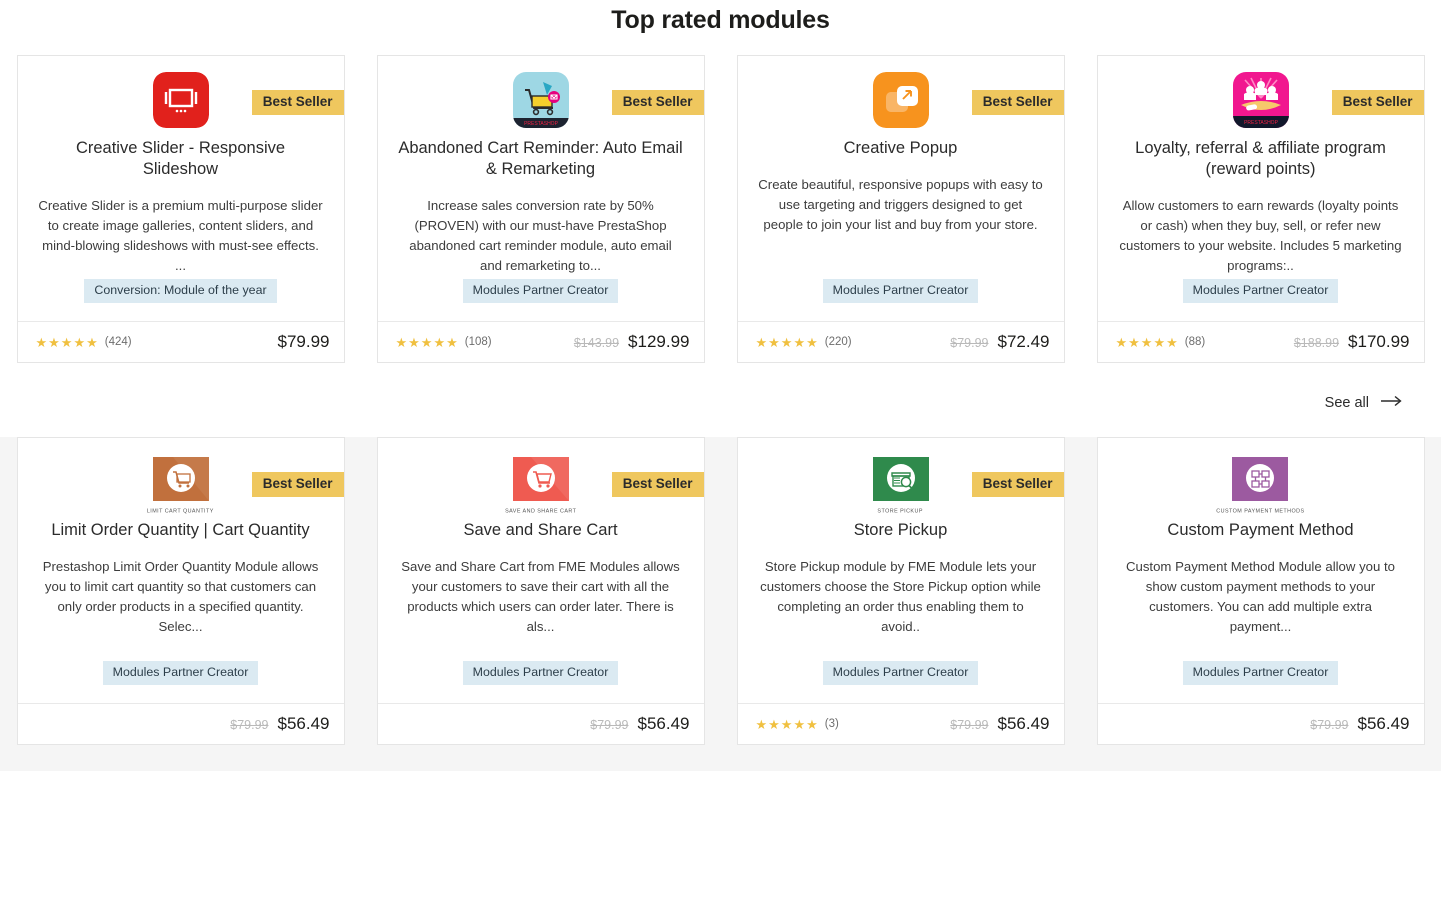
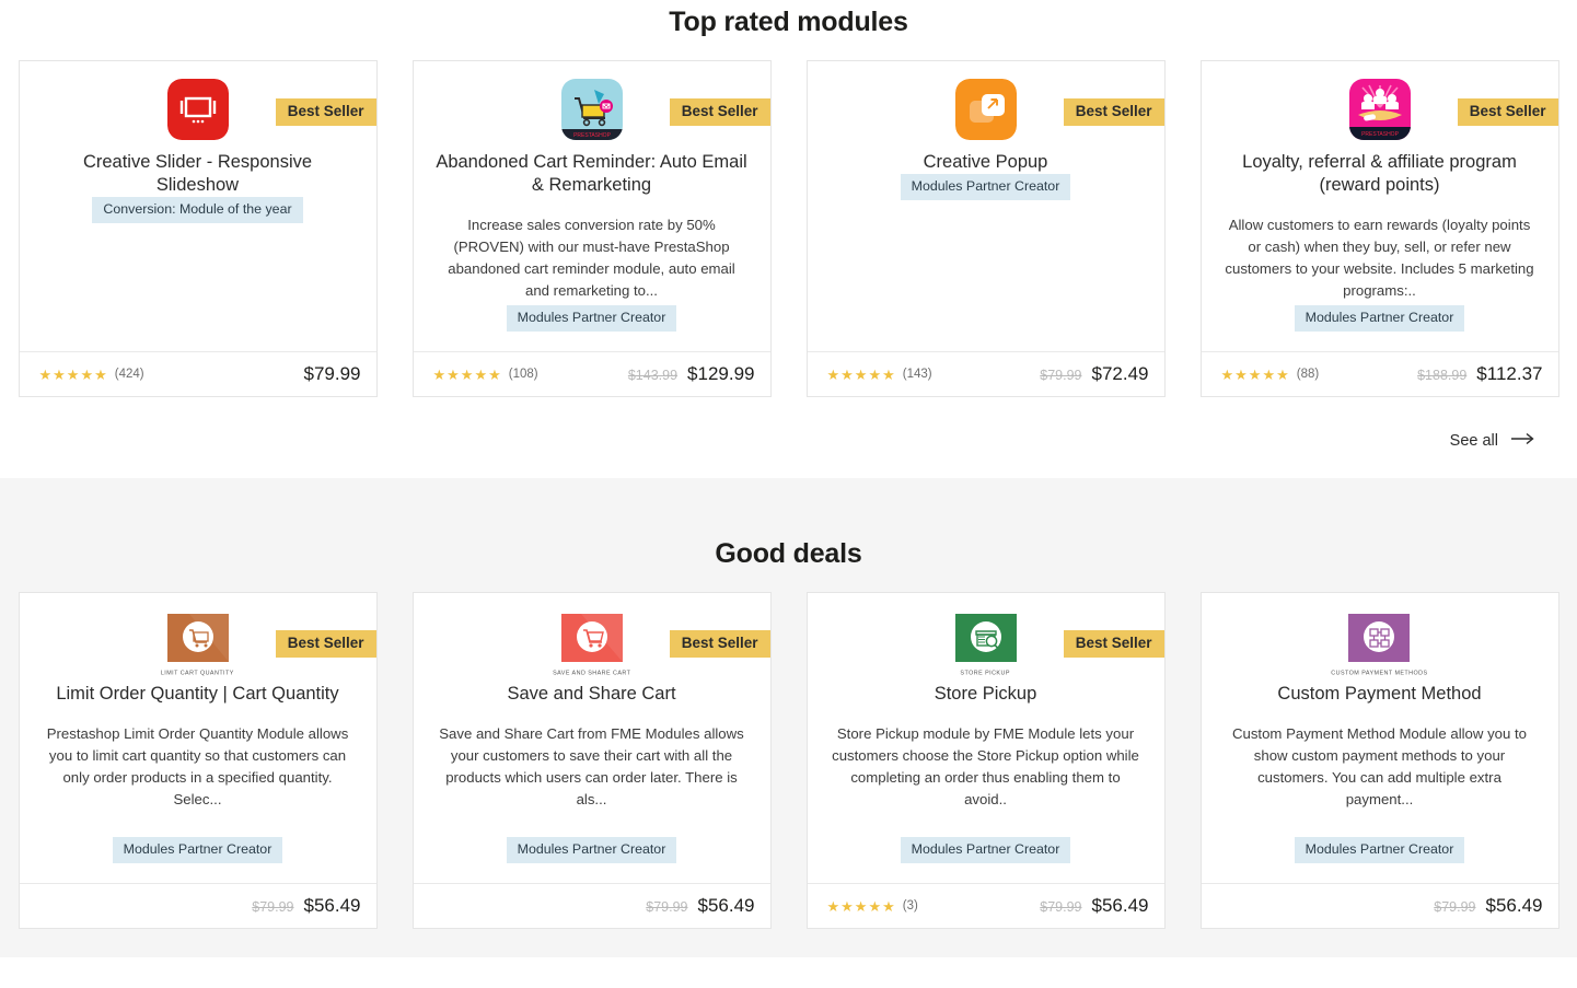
  Top rated modules
  Best Seller
  Creative Slider - Responsive Slideshow
- Creative Slider is a premium multi-purpose slider to create image galleries, content sliders, and mind-blowing slideshows with must-see effects. ...
  Conversion: Module of the year
  ★★★★★
  (424)
  $79.99
  Best Seller
  Abandoned Cart Reminder: Auto Email & Remarketing
  Increase sales conversion rate by 50% (PROVEN) with our must-have PrestaShop abandoned cart reminder module, auto email and remarketing to...
  Modules Partner Creator
  ★★★★★
  (108)
  $143.99
  $129.99
  Best Seller
  Creative Popup
- Create beautiful, responsive popups with easy to use targeting and triggers designed to get people to join your list and buy from your store.
  Modules Partner Creator
  ★★★★★
- (220)
+ (143)
  $79.99
  $72.49
  Best Seller
  Loyalty, referral & affiliate program (reward points)
  Allow customers to earn rewards (loyalty points or cash) when they buy, sell, or refer new customers to your website. Includes 5 marketing programs:..
  Modules Partner Creator
  ★★★★★
  (88)
  $188.99
- $170.99
+ $112.37
  See all
+ Good deals
  Best Seller
  Limit Order Quantity | Cart Quantity
  Prestashop Limit Order Quantity Module allows you to limit cart quantity so that customers can only order products in a specified quantity. Selec...
  Modules Partner Creator
  $79.99
  $56.49
  Best Seller
  Save and Share Cart
  Save and Share Cart from FME Modules allows your customers to save their cart with all the products which users can order later. There is als...
  Modules Partner Creator
  $79.99
  $56.49
  Best Seller
  Store Pickup
  Store Pickup module by FME Module lets your customers choose the Store Pickup option while completing an order thus enabling them to avoid..
  Modules Partner Creator
  ★★★★★
  (3)
  $79.99
  $56.49
  Custom Payment Method
  Custom Payment Method Module allow you to show custom payment methods to your customers. You can add multiple extra payment...
  Modules Partner Creator
  $79.99
  $56.49
